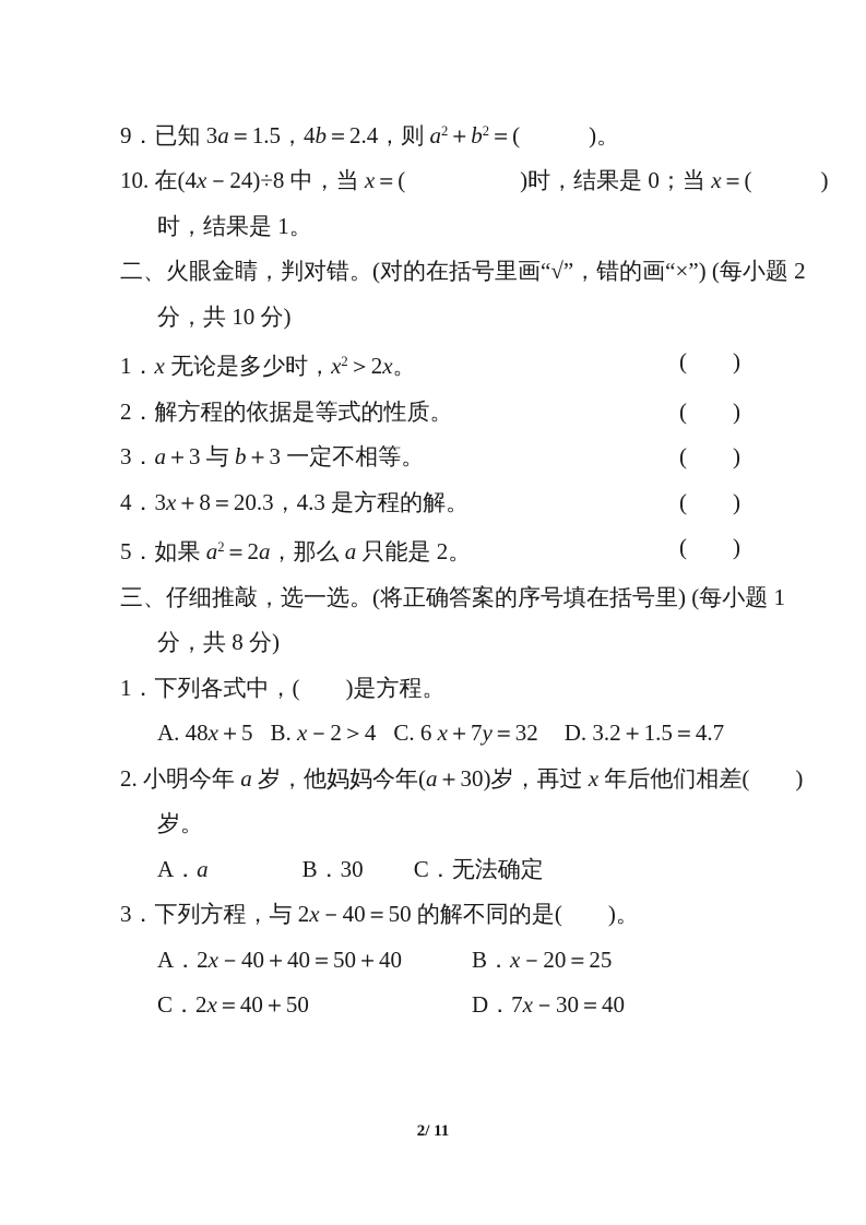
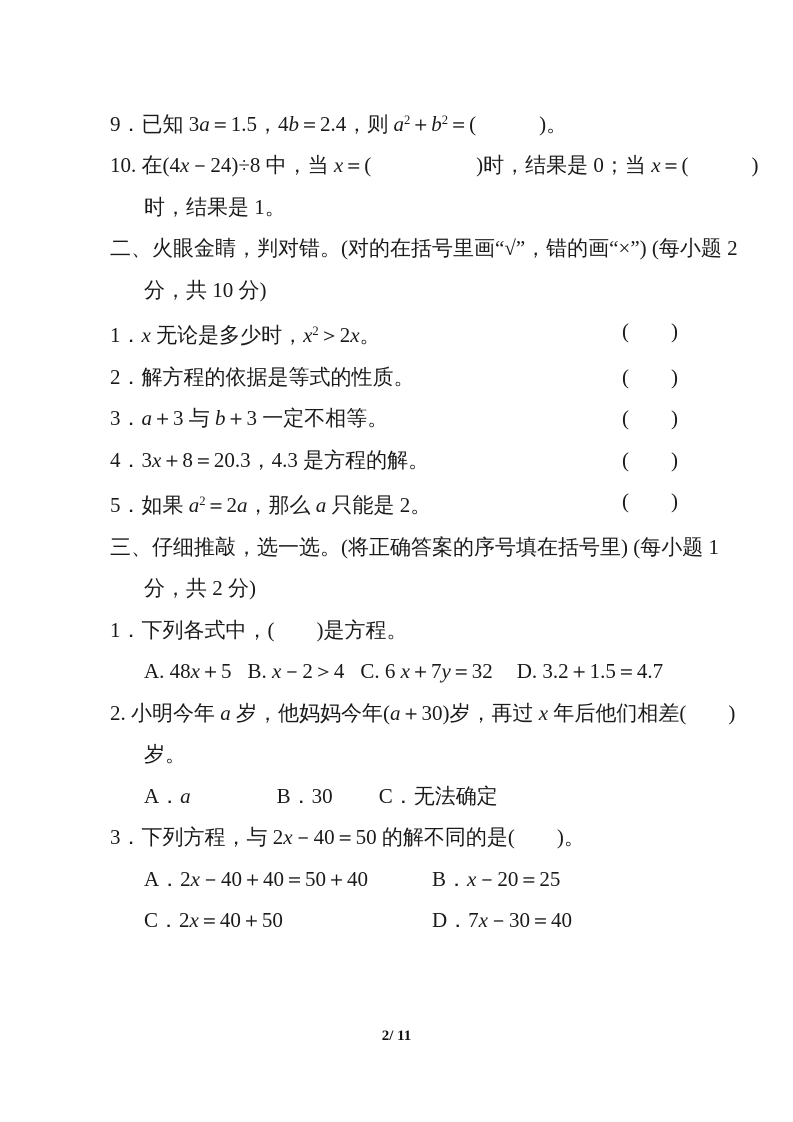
  9．已知 3a＝1.5，4b＝2.4，则 a2＋b2＝( )。
  10. 在(4x－24)÷8 中，当 x＝( )时，结果是 0；当 x＝( )
  时，结果是 1。
  二、火眼金睛，判对错。(对的在括号里画“√”，错的画“×”) (每小题 2
  分，共 10 分)
  1．x 无论是多少时，x2＞2x。
  ( )
  2．解方程的依据是等式的性质。
  ( )
  3．a＋3 与 b＋3 一定不相等。
  ( )
  4．3x＋8＝20.3，4.3 是方程的解。
  ( )
  5．如果 a2＝2a，那么 a 只能是 2。
  ( )
  三、仔细推敲，选一选。(将正确答案的序号填在括号里) (每小题 1
- 分，共 8 分)
+ 分，共 2 分)
  1．下列各式中，( )是方程。
  A. 48x＋5 B. x－2＞4 C. 6 x＋7y＝32 D. 3.2＋1.5＝4.7
  2. 小明今年 a 岁，他妈妈今年(a＋30)岁，再过 x 年后他们相差( )
  岁。
  A．a B．30 C．无法确定
  3．下列方程，与 2x－40＝50 的解不同的是( )。
  A．2x－40＋40＝50＋40 B．x－20＝25
  C．2x＝40＋50 D．7x－30＝40
  2/ 11
